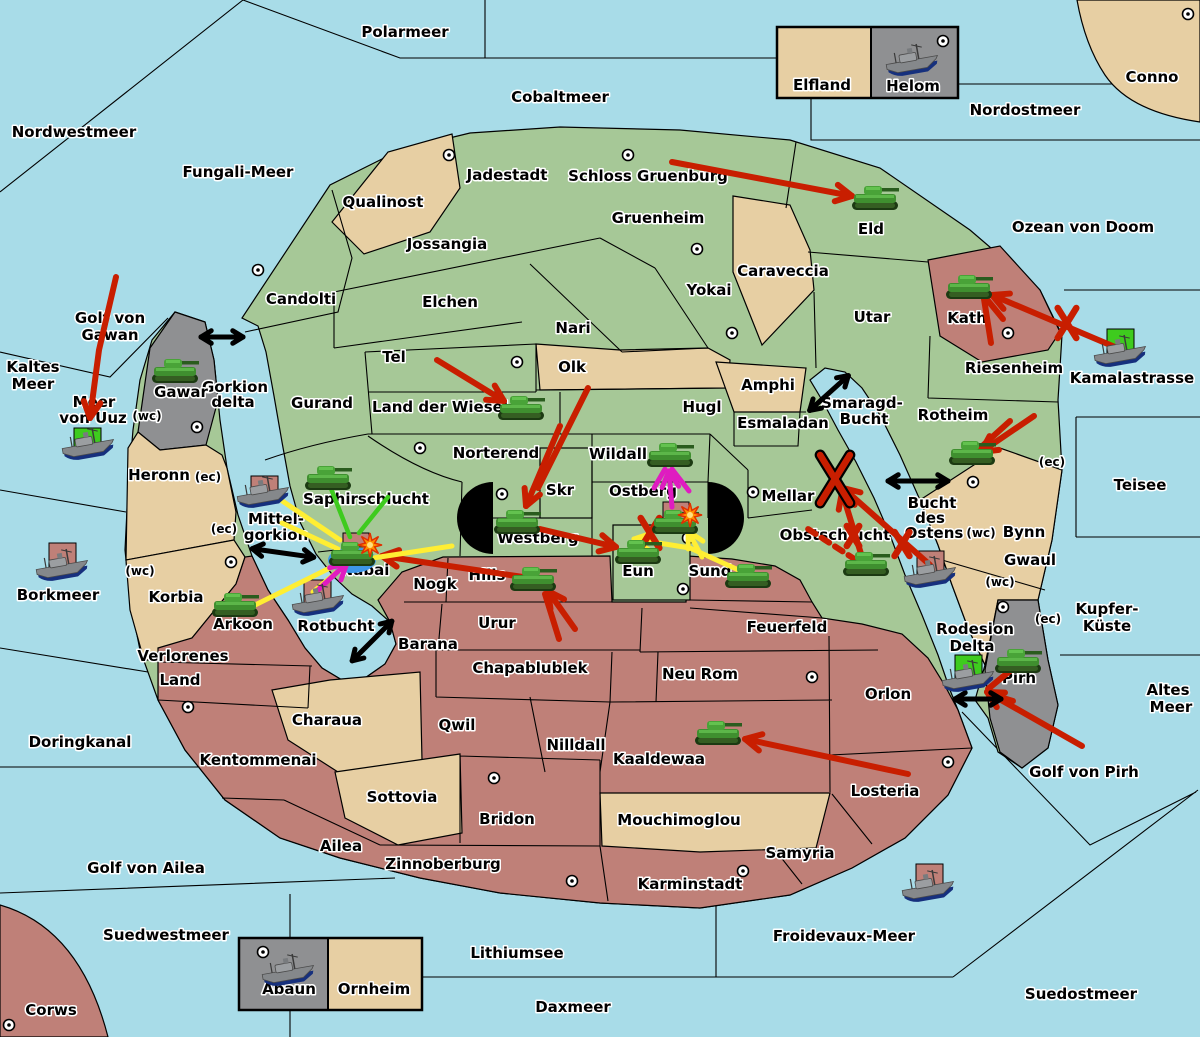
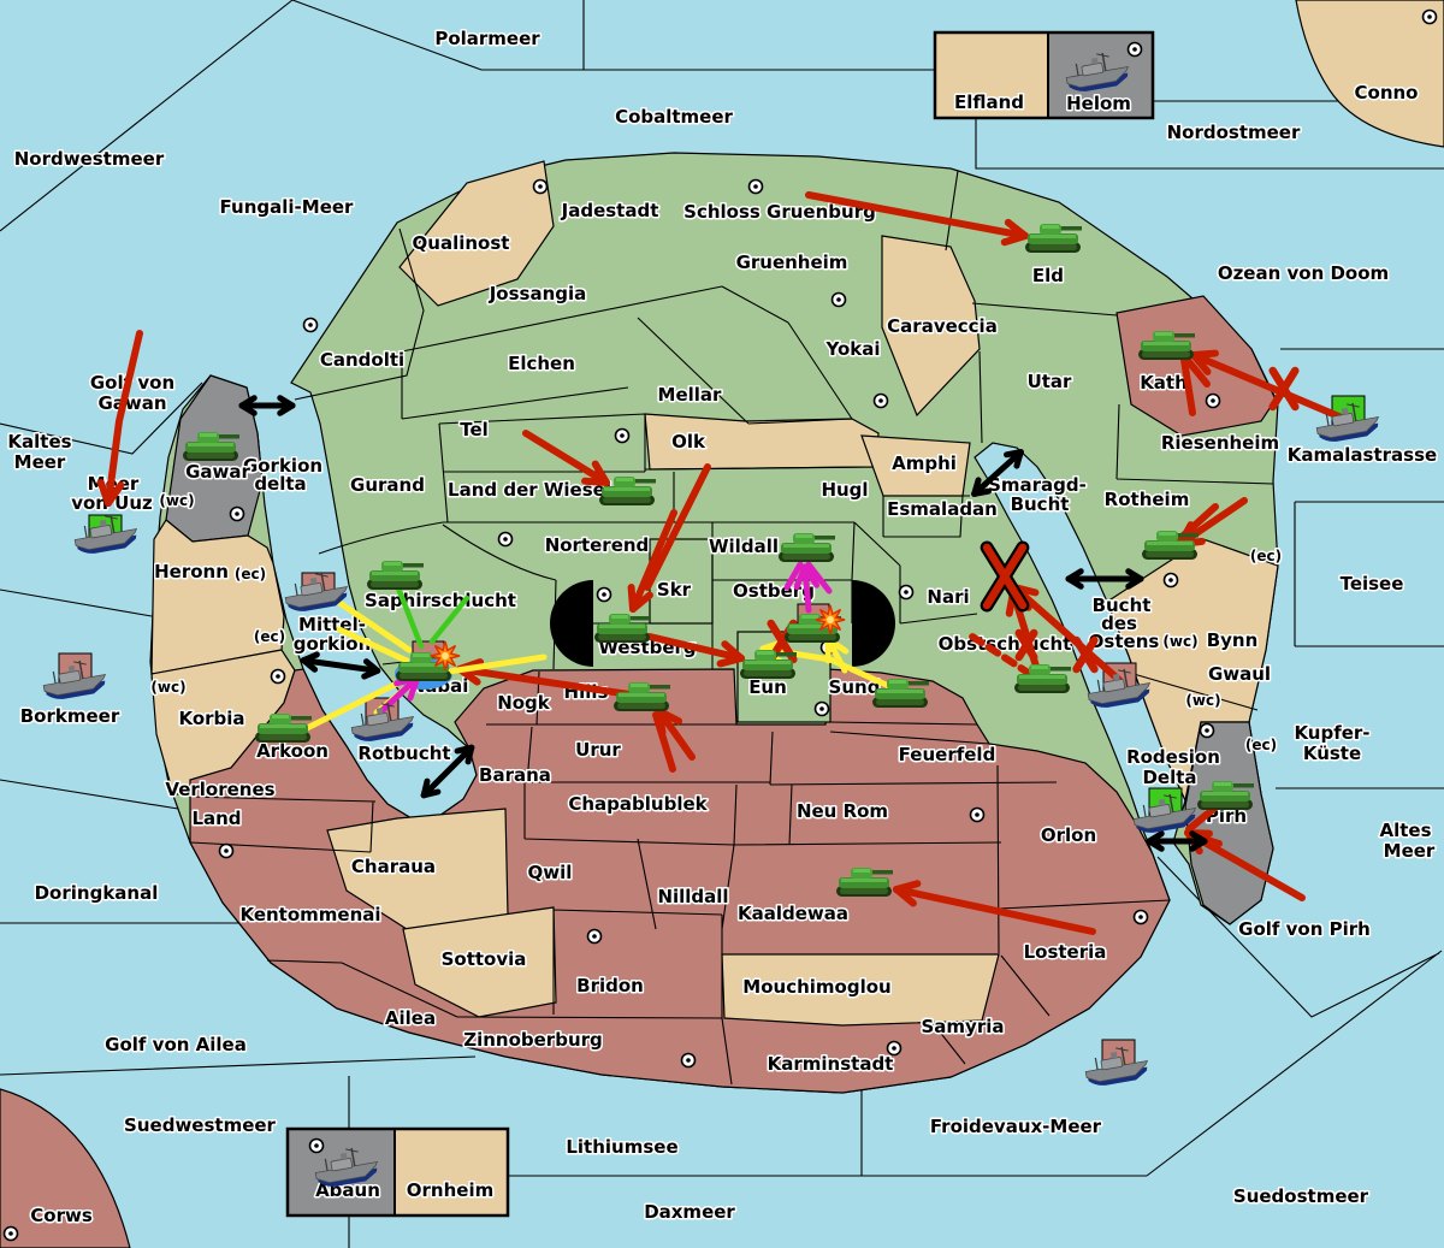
  Polarmeer
  Cobaltmeer
  Nordostmeer
  Conno
  Ozean von Doom
  Nordwestmeer
  Fungali-Meer
  Kaltes
  Meer
  Gol von
  Gawan
  von Uuz
  Kamalastrasse
  Teisee
  Borkmeer
  Doringkanal
  Golf von Ailea
  Suedwestmeer
  Lithiumsee
  Daxmeer
  Froidevaux-Meer
  Suedostmeer
  Golf von Pirh
  Kupfer-
  Küste
  Altes
  Meer
  Corws
  Smaragd-
  Bucht
  Bucht
  des
  stens
  Mittel-
  gorkio
  Gorkion
  delta
  Rotbucht
  Qualinost
  Jadestadt
  Schloss Gruenburg
  Gruenheim
  Jossangia
  Candolti
  Elchen
- Nari
+ Mellar
  Yokai
  Caraveccia
  Eld
  Utar
  Kath
  Riesenheim
  Rotheim
  Bynn
  Gwaul
  Pirh
  Rodesion
  Delta
  Gurand
  Tel
  Land der Wiese
  Olk
  Hugl
  Amphi
  Esmaladan
  Norterend
  Wildall
  Skr
  Ostber
- Mellar
+ Nari
  Obsschcht
  Westber
  Eun
  Sund
  Nogk
  Saphirschucht
  Urur
  Barana
  Chapablublek
  Neu Rom
  Feuerfeld
  Qwil
  Nilldall
  Kaaldewaa
  Mouchimoglou
  Charaua
  Kentommenai
  Sottovia
  Bridon
  Ailea
  Zinnoberburg
  Karminstadt
  Samyria
  Losteria
  Orlon
  Verlorenes
  Land
  Arkoon
  Korbia
  Heronn
  Gawar
  Elfland
  Helom
  Abaun
  Ornheim
  (wc)
  (ec)
  (ec)
  (wc)
  (ec)
  (wc)
  (wc)
  (ec)
